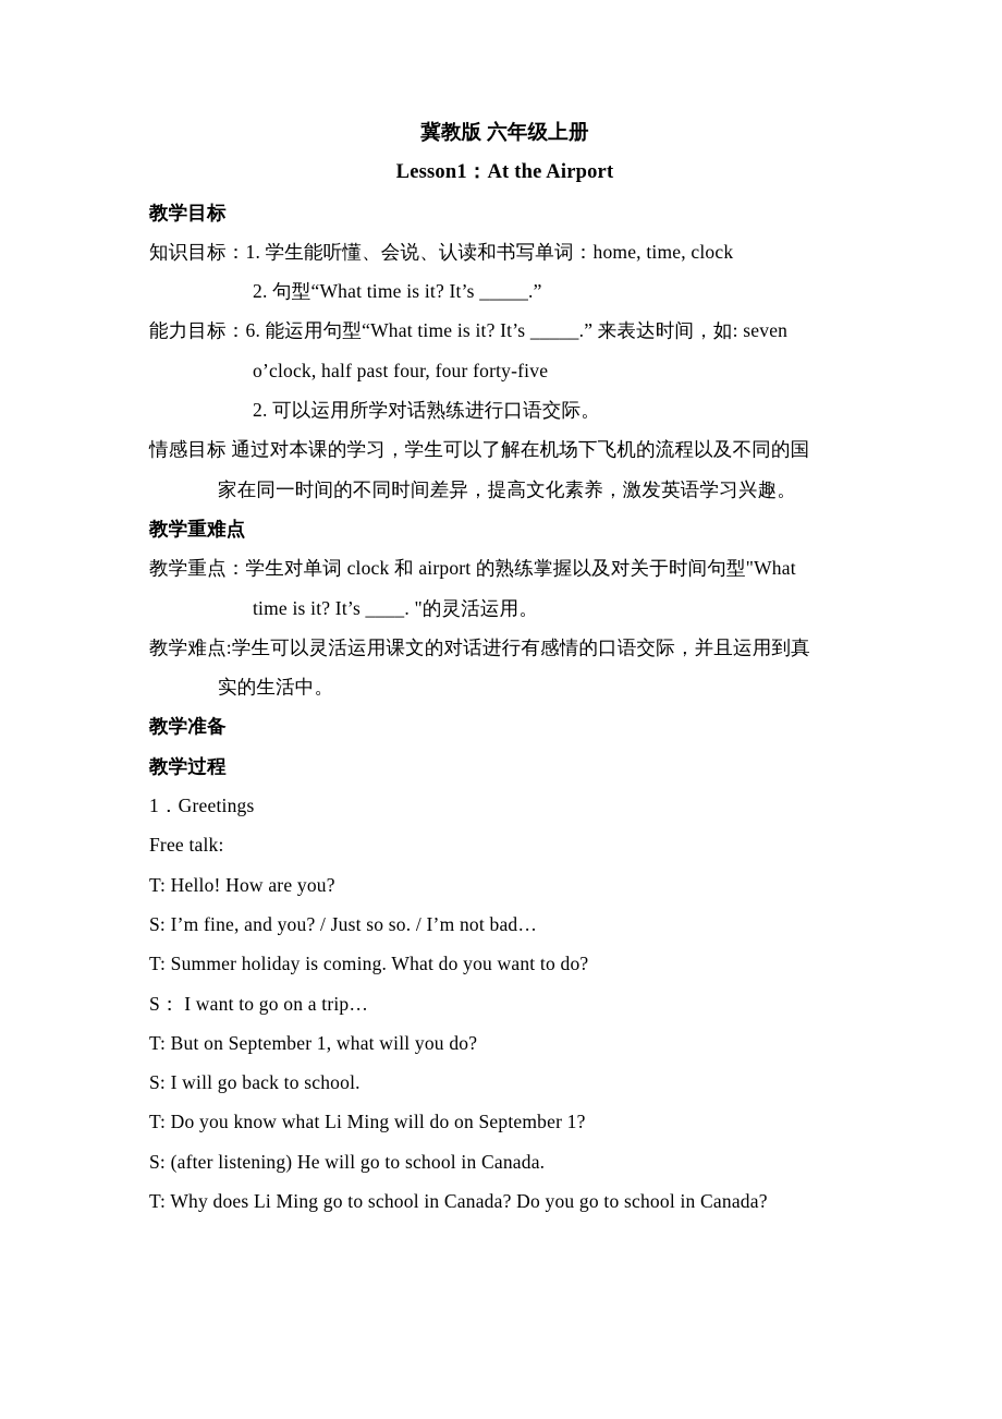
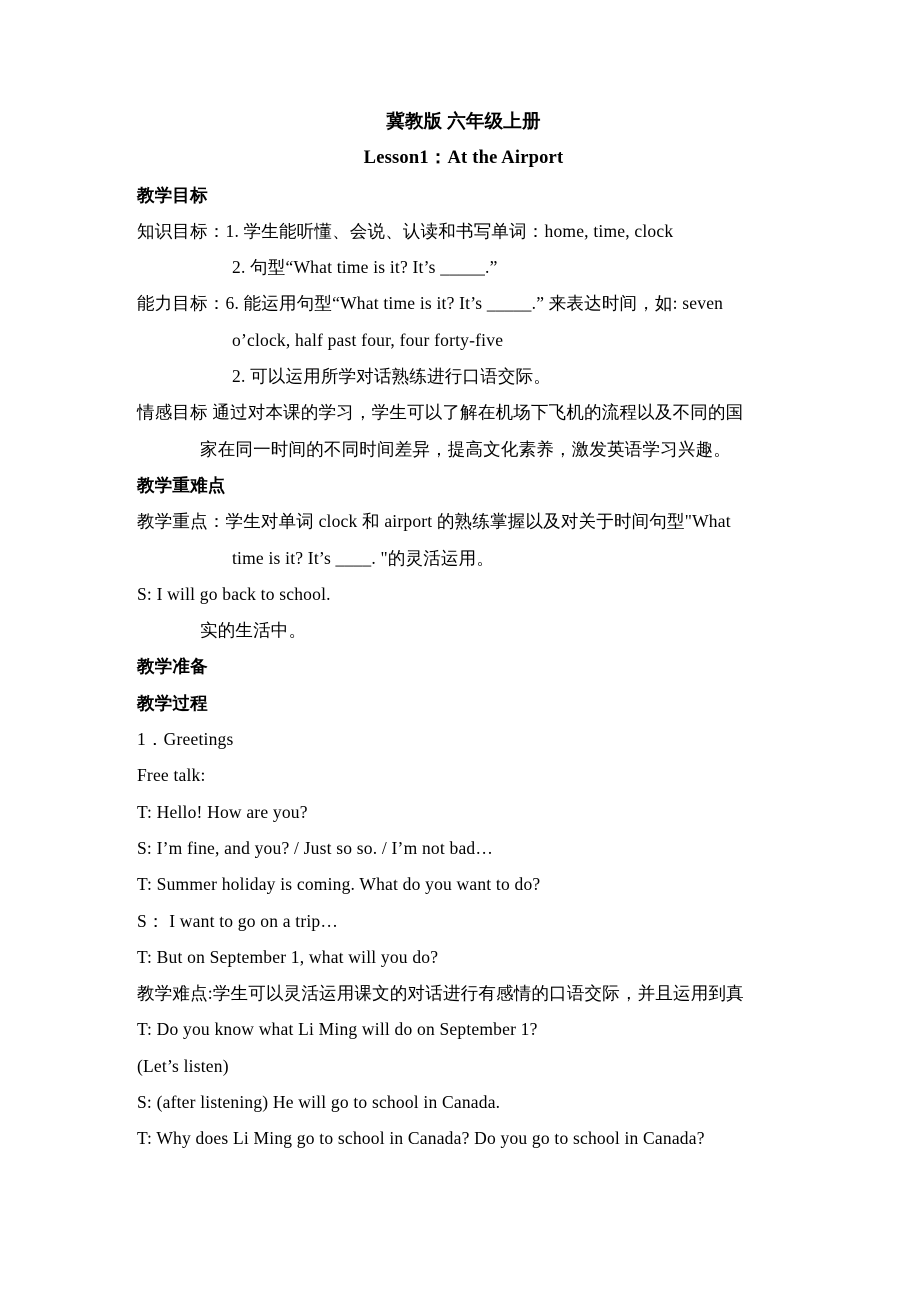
  冀教版 六年级上册
  Lesson1：At the Airport
  教学目标
  知识目标：1. 学生能听懂、会说、认读和书写单词：home, time, clock
  2. 句型“What time is it? It’s _____.”
  能力目标：6. 能运用句型“What time is it? It’s _____.” 来表达时间，如: seven
  o’clock, half past four, four forty-five
  2. 可以运用所学对话熟练进行口语交际。
  情感目标 通过对本课的学习，学生可以了解在机场下飞机的流程以及不同的国
  家在同一时间的不同时间差异，提高文化素养，激发英语学习兴趣。
  教学重难点
  教学重点：学生对单词 clock 和 airport 的熟练掌握以及对关于时间句型"What
  time is it? It’s ____. "的灵活运用。
- 教学难点:学生可以灵活运用课文的对话进行有感情的口语交际，并且运用到真
+ S: I will go back to school.
  实的生活中。
  教学准备
  教学过程
  1．Greetings
  Free talk:
  T: Hello! How are you?
  S: I’m fine, and you? / Just so so. / I’m not bad…
  T: Summer holiday is coming. What do you want to do?
  S： I want to go on a trip…
  T: But on September 1, what will you do?
- S: I will go back to school.
+ 教学难点:学生可以灵活运用课文的对话进行有感情的口语交际，并且运用到真
  T: Do you know what Li Ming will do on September 1?
+ (Let’s listen)
  S: (after listening) He will go to school in Canada.
  T: Why does Li Ming go to school in Canada? Do you go to school in Canada?
